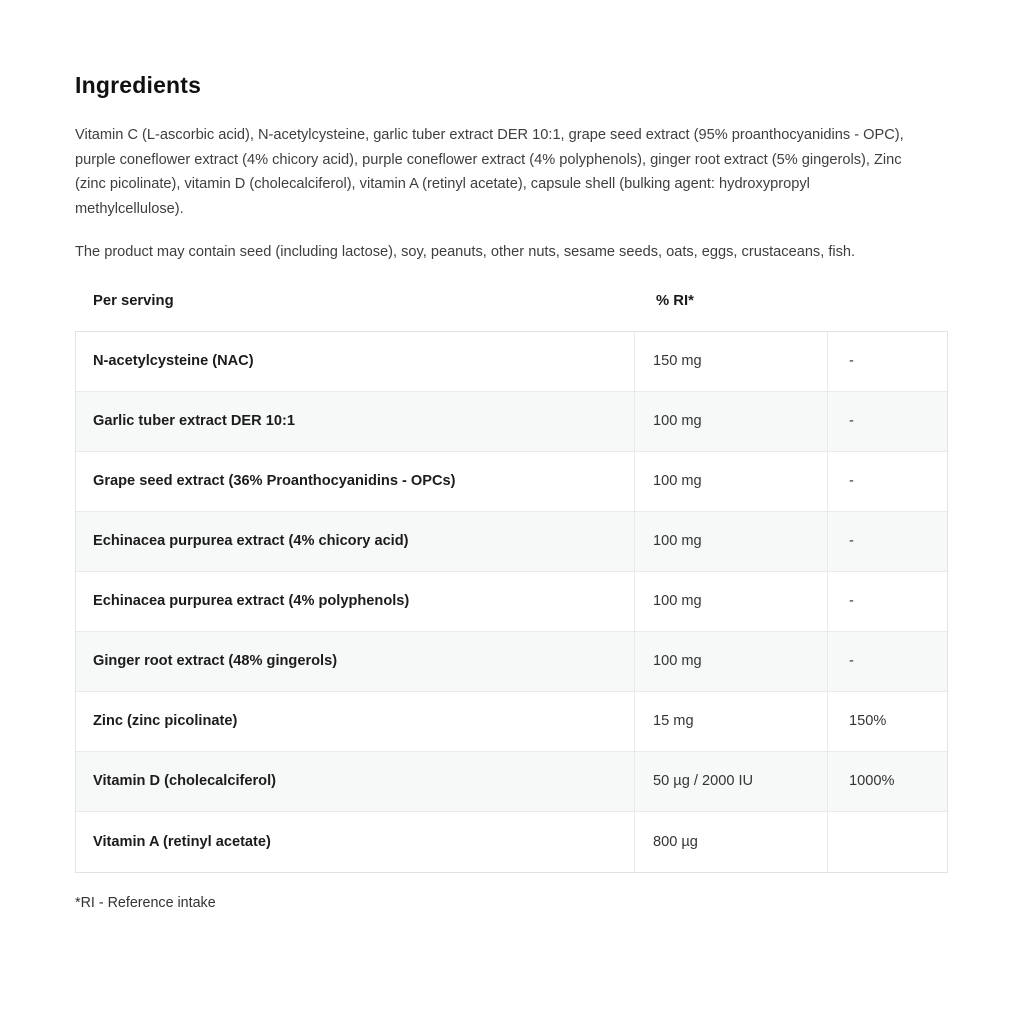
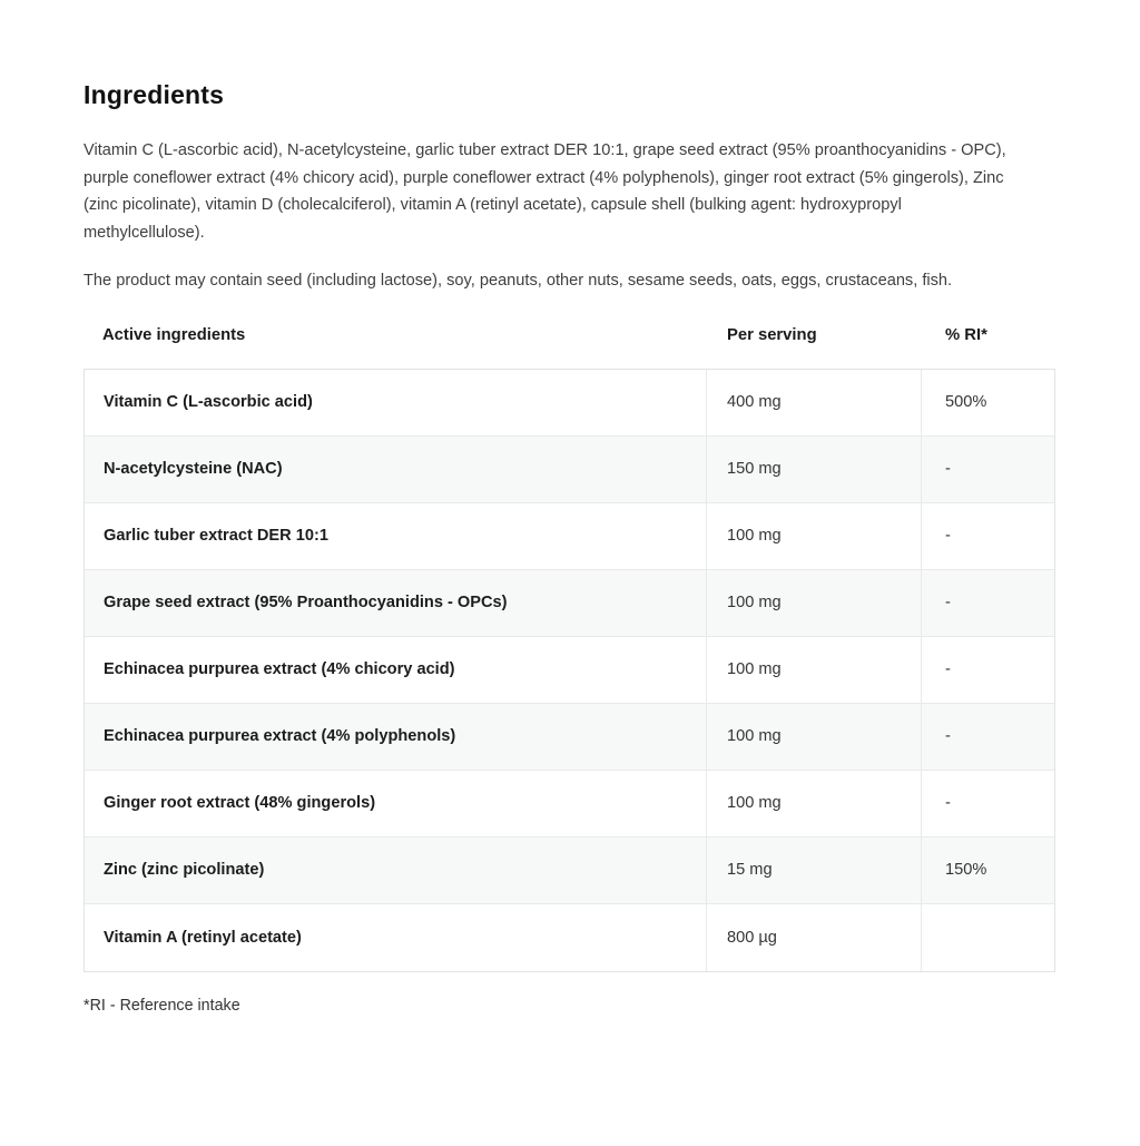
  Ingredients
  Vitamin C (L-ascorbic acid), N-acetylcysteine, garlic tuber extract DER 10:1, grape seed extract (95% proanthocyanidins - OPC), purple coneflower extract (4% chicory acid), purple coneflower extract (4% polyphenols), ginger root extract (5% gingerols), Zinc (zinc picolinate), vitamin D (cholecalciferol), vitamin A (retinyl acetate), capsule shell (bulking agent: hydroxypropyl methylcellulose).
  The product may contain seed (including lactose), soy, peanuts, other nuts, sesame seeds, oats, eggs, crustaceans, fish.
+ Active ingredients
  Per serving
  % RI*
+ Vitamin C (L-ascorbic acid)
+ 400 mg
+ 500%
  N-acetylcysteine (NAC)
  150 mg
  -
  Garlic tuber extract DER 10:1
  100 mg
  -
- Grape seed extract (36% Proanthocyanidins - OPCs)
+ Grape seed extract (95% Proanthocyanidins - OPCs)
  100 mg
  -
  Echinacea purpurea extract (4% chicory acid)
  100 mg
  -
  Echinacea purpurea extract (4% polyphenols)
  100 mg
  -
  Ginger root extract (48% gingerols)
  100 mg
  -
  Zinc (zinc picolinate)
  15 mg
  150%
- Vitamin D (cholecalciferol)
- 50 µg / 2000 IU
- 1000%
  Vitamin A (retinyl acetate)
  800 µg
  *RI - Reference intake
